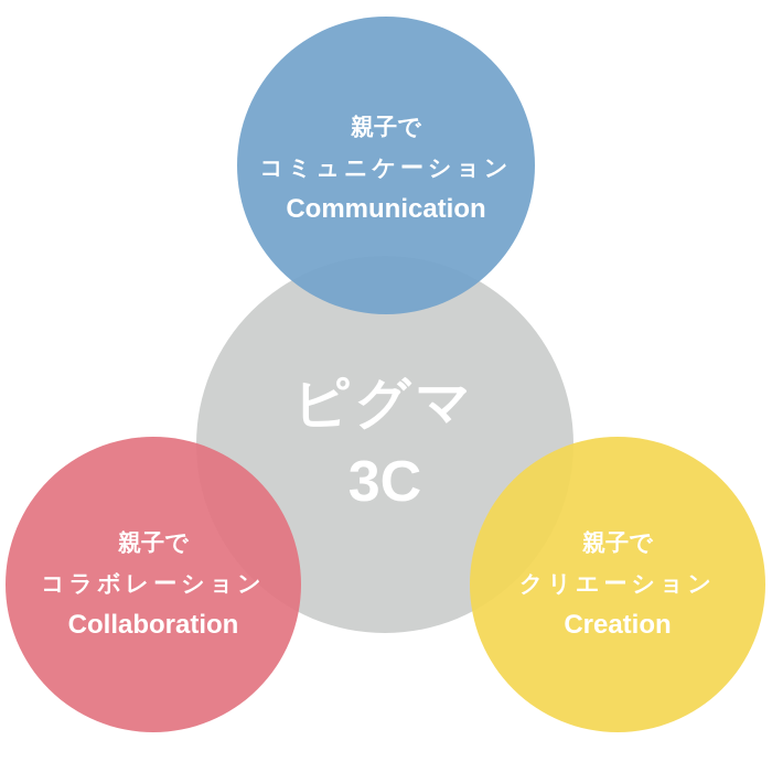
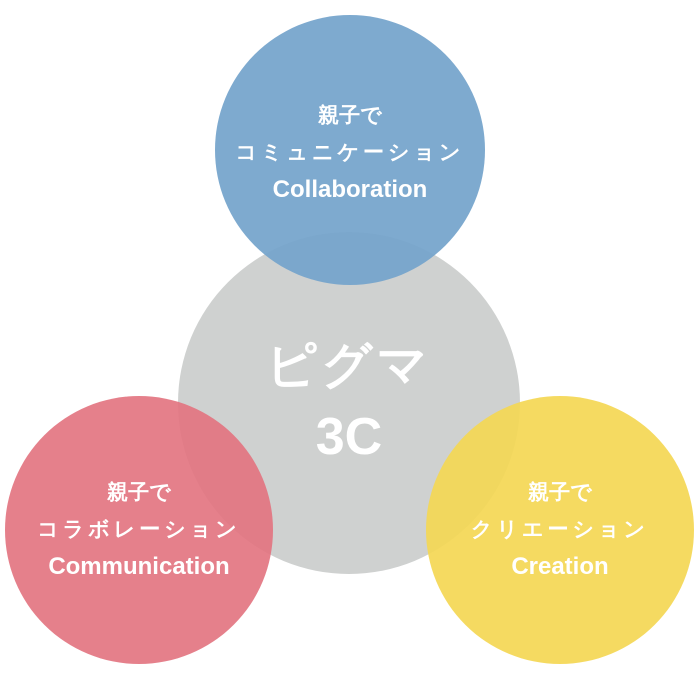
  ピグマ
  3C
  親子で
  コミュニケーション
- Communication
+ Collaboration
  親子で
  コラボレーション
- Collaboration
+ Communication
  親子で
  クリエーション
  Creation
